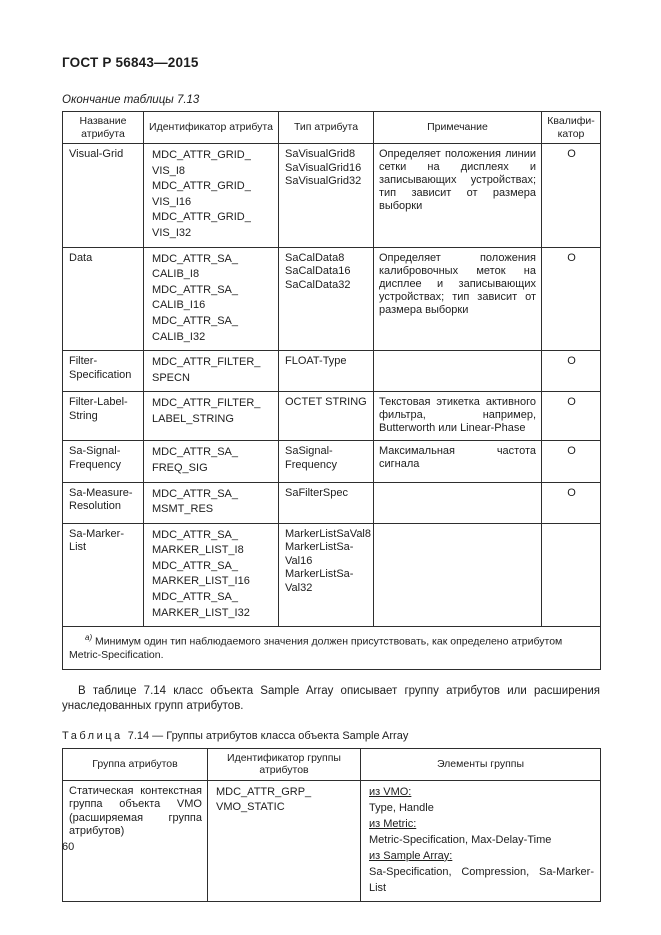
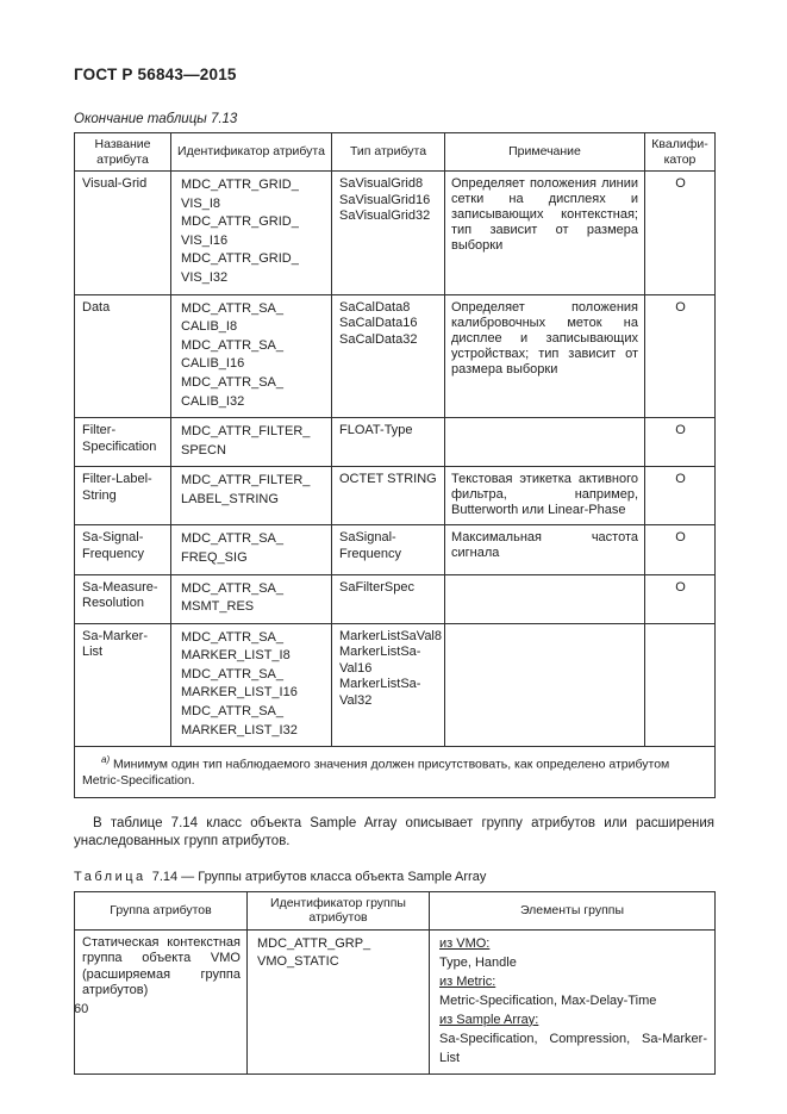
  ГОСТ Р 56843—2015
  Окончание таблицы 7.13
  Название атрибута	Идентификатор атрибута	Тип атрибута	Примечание	Квалифи- катор
- Visual-Grid	MDC_ATTR_GRID_ VIS_I8 MDC_ATTR_GRID_ VIS_I16 MDC_ATTR_GRID_ VIS_I32	SaVisualGrid8 SaVisualGrid16 SaVisualGrid32	Определяет положения линии сетки на дисплеях и записывающих устройствах; тип зависит от размера выборки	О
+ Visual-Grid	MDC_ATTR_GRID_ VIS_I8 MDC_ATTR_GRID_ VIS_I16 MDC_ATTR_GRID_ VIS_I32	SaVisualGrid8 SaVisualGrid16 SaVisualGrid32	Определяет положения линии сетки на дисплеях и записывающих контекстная; тип зависит от размера выборки	О
  Data	MDC_ATTR_SA_ CALIB_I8 MDC_ATTR_SA_ CALIB_I16 MDC_ATTR_SA_ CALIB_I32	SaCalData8 SaCalData16 SaCalData32	Определяет положения калибровочных меток на дисплее и записывающих устройствах; тип зависит от размера выборки	О
  Filter- Specification	MDC_ATTR_FILTER_ SPECN	FLOAT-Type		О
  Filter-Label- String	MDC_ATTR_FILTER_ LABEL_STRING	OCTET STRING	Текстовая этикетка активного фильтра, например, Butterworth или Linear-Phase	О
  Sa-Signal- Frequency	MDC_ATTR_SA_ FREQ_SIG	SaSignal- Frequency	Максимальная частота сигнала	О
  Sa-Measure- Resolution	MDC_ATTR_SA_ MSMT_RES	SaFilterSpec		О
  Sa-Marker-List	MDC_ATTR_SA_ MARKER_LIST_I8 MDC_ATTR_SA_ MARKER_LIST_I16 MDC_ATTR_SA_ MARKER_LIST_I32	MarkerListSaVal8 MarkerListSa- Val16 MarkerListSa- Val32
  а) Минимум один тип наблюдаемого значения должен присутствовать, как определено атрибутом Metric-Specification.
  В таблице 7.14 класс объекта Sample Array описывает группу атрибутов или расширения унаследованных групп атрибутов.
  Таблица 7.14 — Группы атрибутов класса объекта Sample Array
  Группа атрибутов	Идентификатор группы атрибутов	Элементы группы
  Статическая контекстная группа объекта VMO (расширяемая группа атрибутов)	MDC_ATTR_GRP_ VMO_STATIC	из VMO: Type, Handle из Metric: Metric-Specification, Max-Delay-Time из Sample Array: Sa-Specification, Compression, Sa-Marker-List
  60
